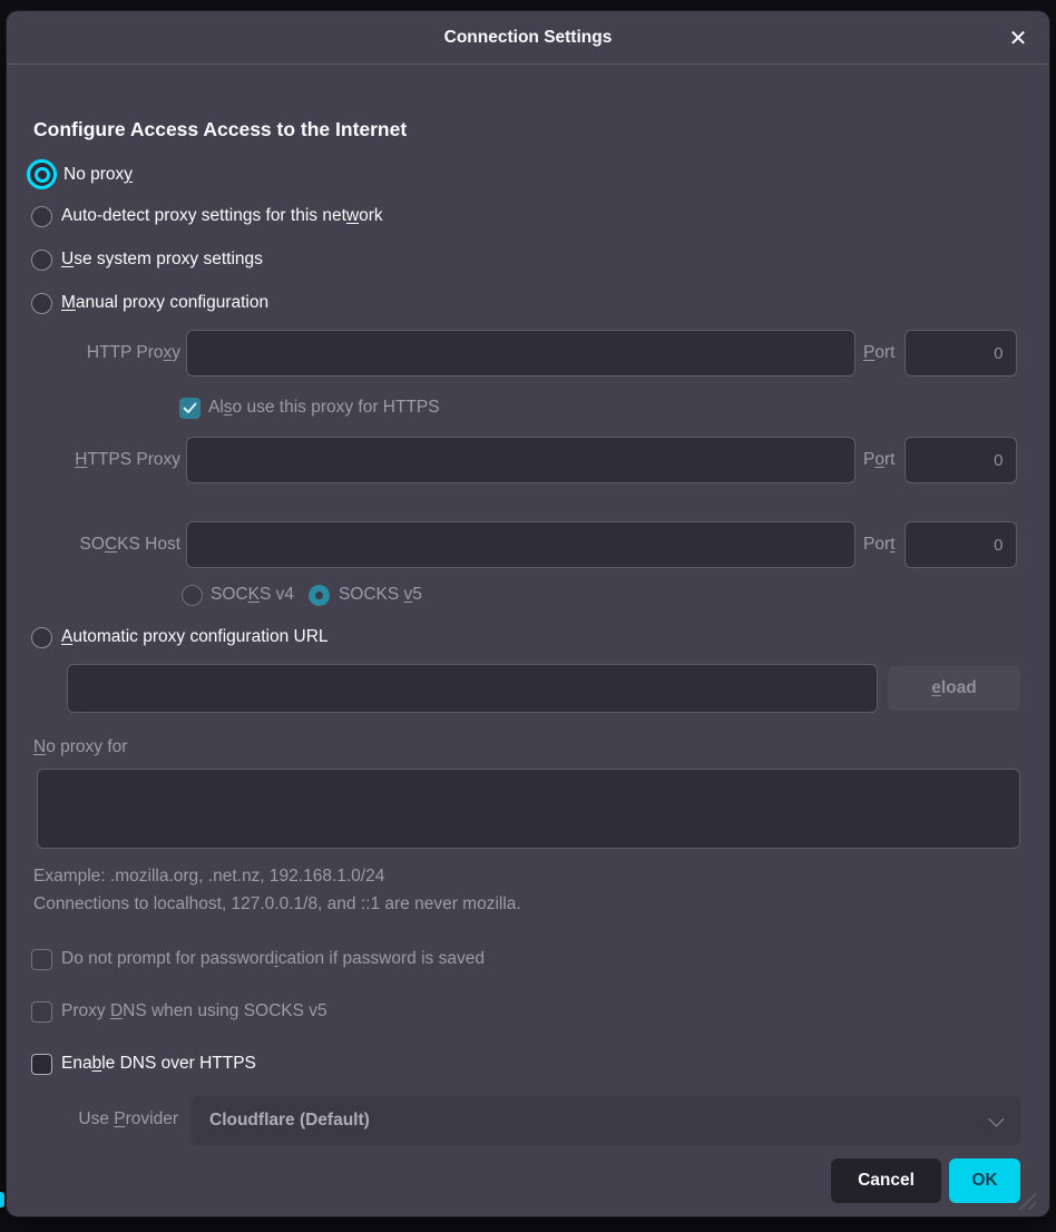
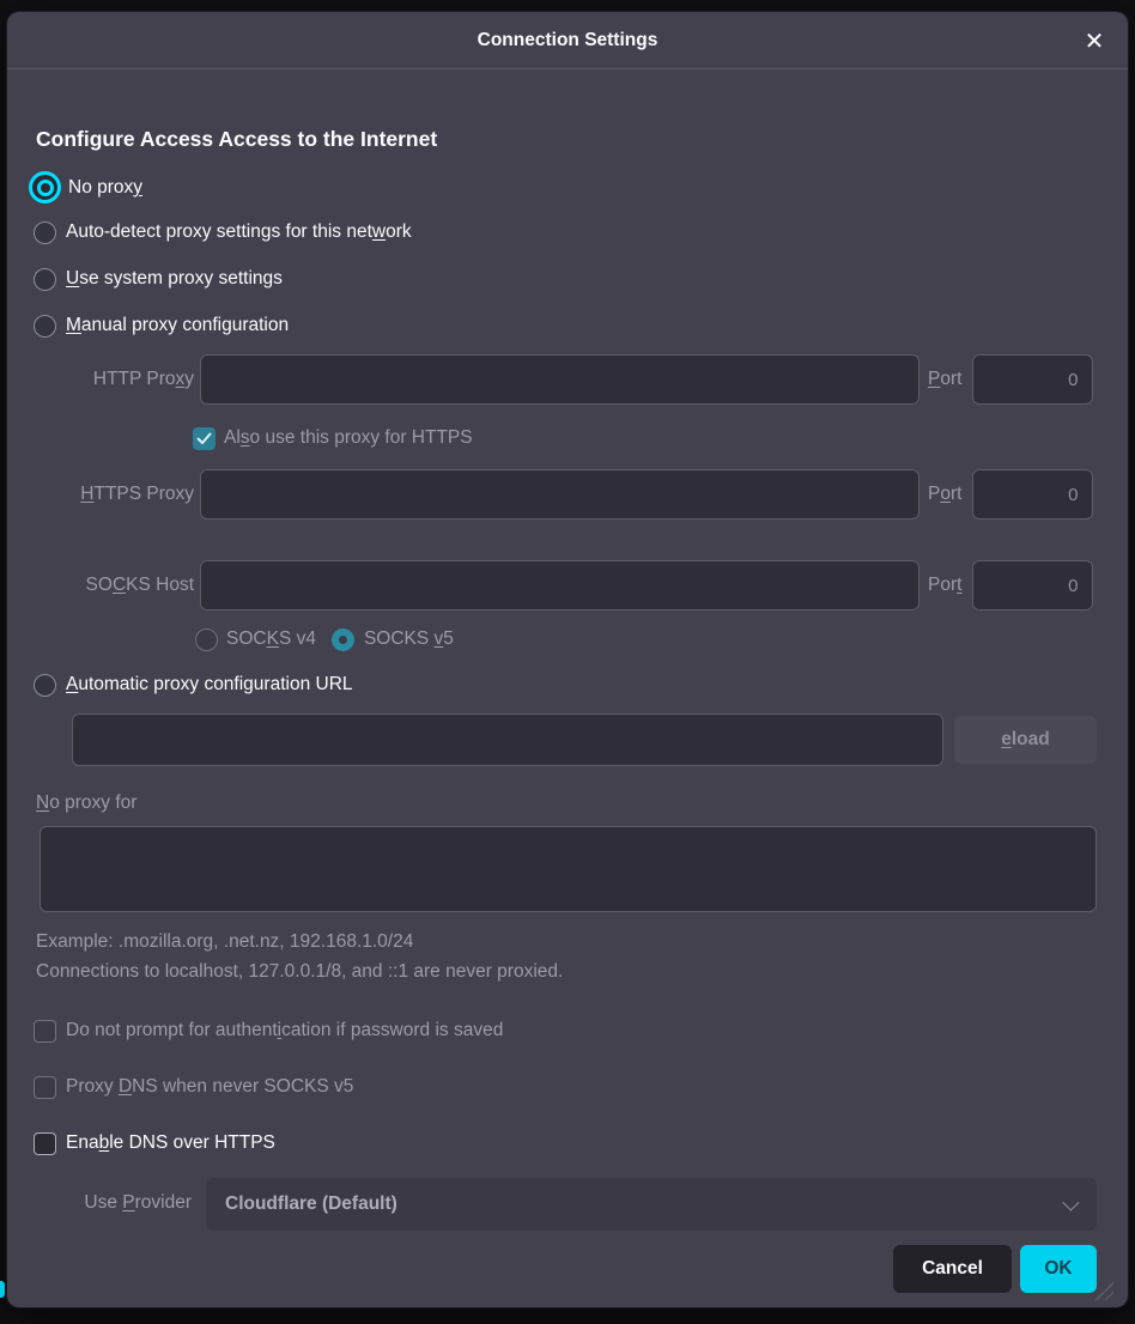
  Connection Settings
  ✕
  Configure Access Access to the Internet
  No proxy
  Auto-detect proxy settings for this network
  Use system proxy settings
  Manual proxy configuration
  HTTP Proxy
  Port
  0
  Also use this proxy for HTTPS
  HTTPS Proxy
  Port
  0
  SOCKS Host
  Port
  0
  SOCKS v4
  SOCKS v5
  Automatic proxy configuration URL
  eload
  No proxy for
  Example: .mozilla.org, .net.nz, 192.168.1.0/24
- Connections to localhost, 127.0.0.1/8, and ::1 are never mozilla.
+ Connections to localhost, 127.0.0.1/8, and ::1 are never proxied.
- Do not prompt for passwordication if password is saved
+ Do not prompt for authentication if password is saved
- Proxy DNS when using SOCKS v5
+ Proxy DNS when never SOCKS v5
  Enable DNS over HTTPS
  Use Provider
  Cloudflare (Default)
  Cancel
  OK
